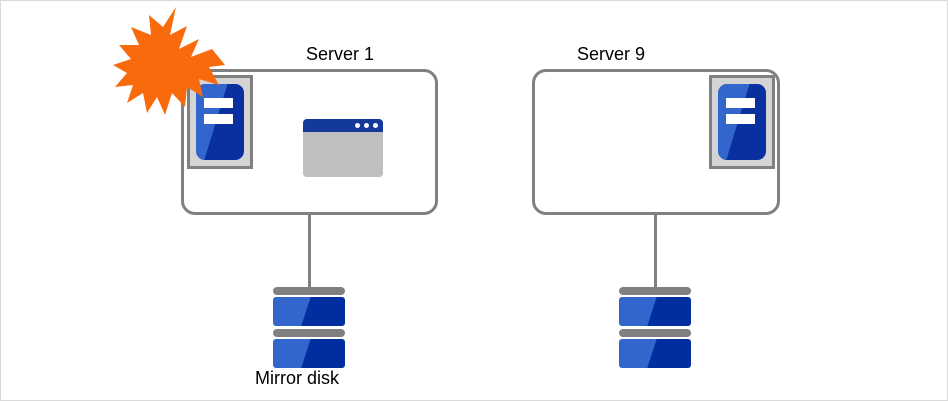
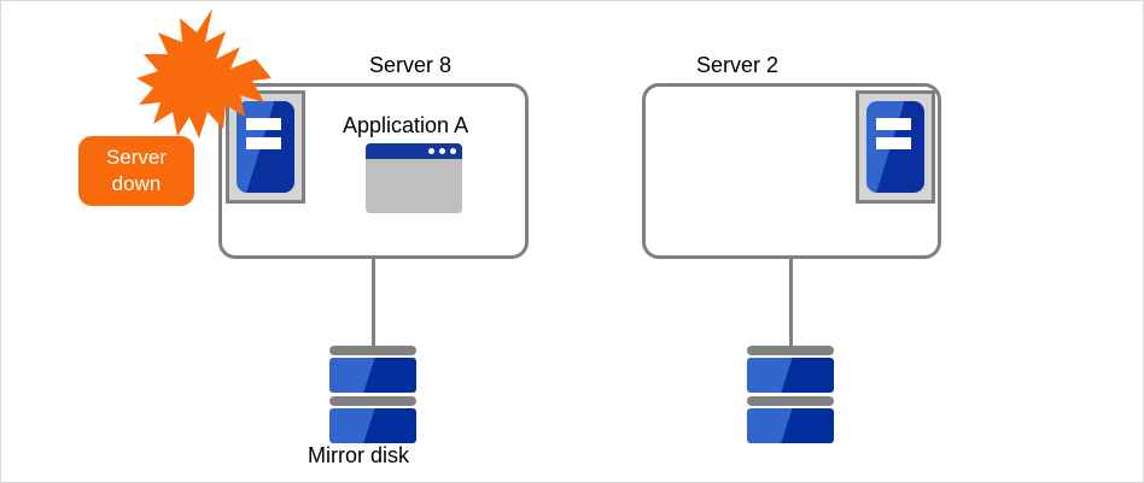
- Server 1
+ Server 8
+ Application A
  Mirror disk
- Server 9
+ Server 2
+ Server
+ down
